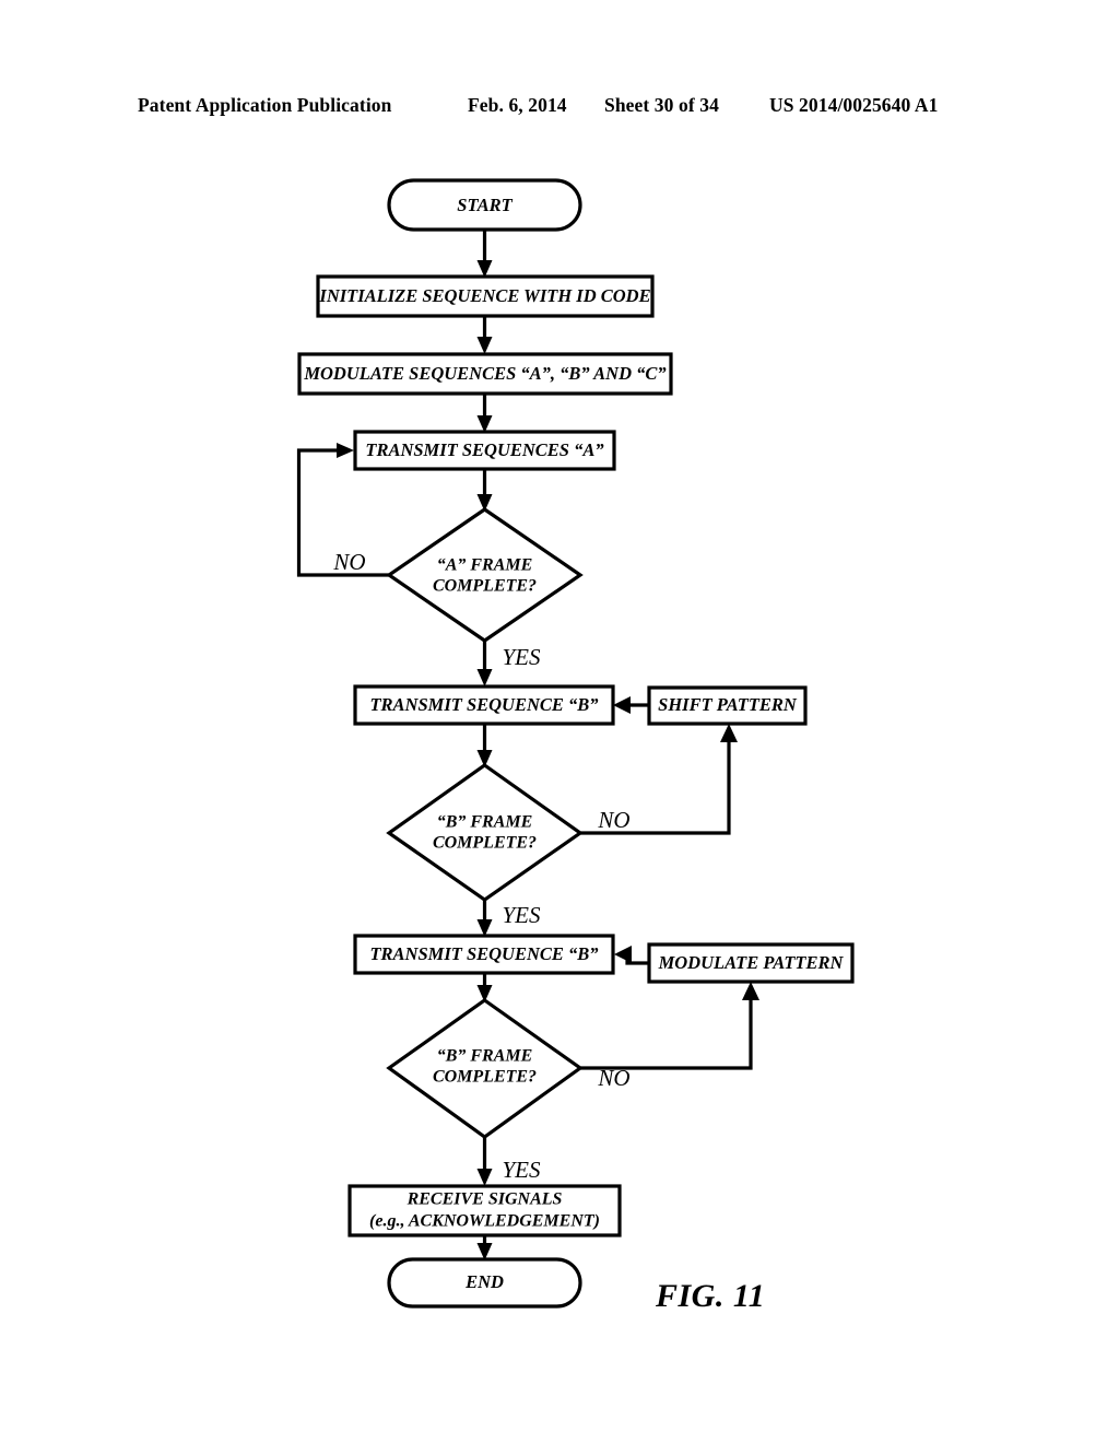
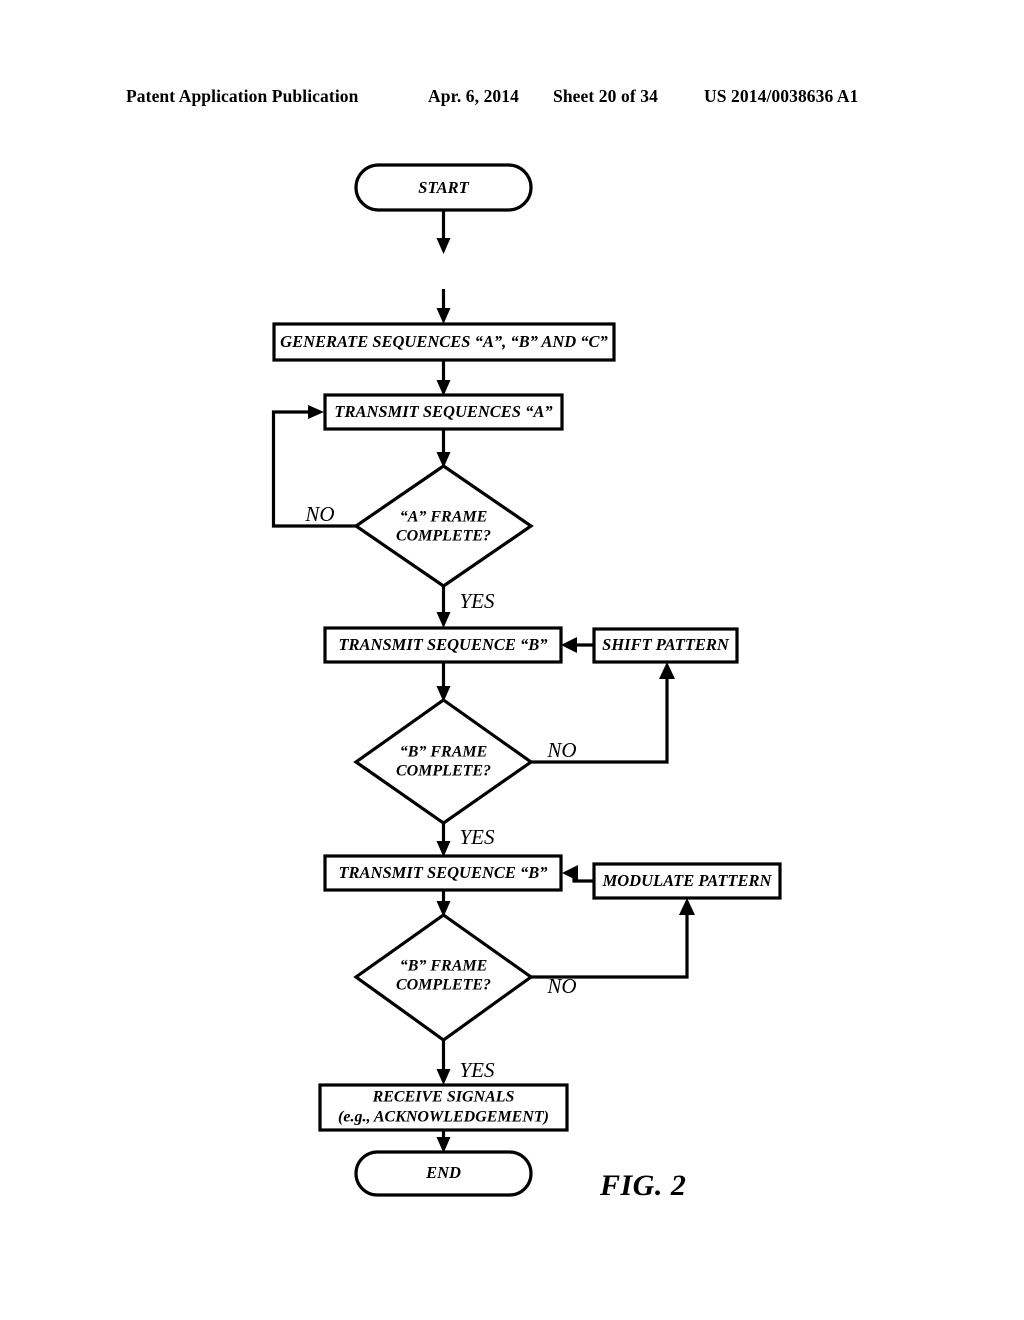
  Patent Application Publication
- Feb. 6, 2014
+ Apr. 6, 2014
- Sheet 30 of 34
+ Sheet 20 of 34
- US 2014/0025640 A1
+ US 2014/0038636 A1
  START
- INITIALIZE SEQUENCE WITH ID CODE
- MODULATE SEQUENCES “A”, “B” AND “C”
+ GENERATE SEQUENCES “A”, “B” AND “C”
  TRANSMIT SEQUENCES “A”
  “A” FRAME
  COMPLETE?
  NO
  YES
  TRANSMIT SEQUENCE “B”
  SHIFT PATTERN
  “B” FRAME
  COMPLETE?
  NO
  YES
  TRANSMIT SEQUENCE “B”
  MODULATE PATTERN
  “B” FRAME
  COMPLETE?
  NO
  YES
  RECEIVE SIGNALS
  (e.g., ACKNOWLEDGEMENT)
  END
- FIG. 11
+ FIG. 2
